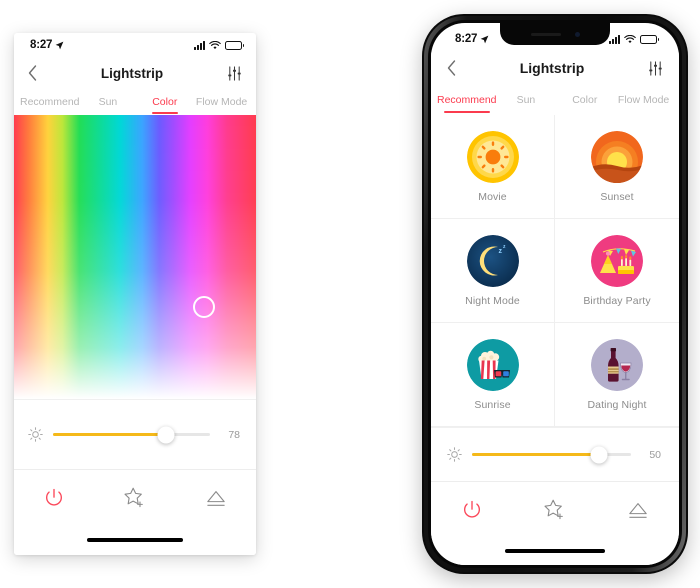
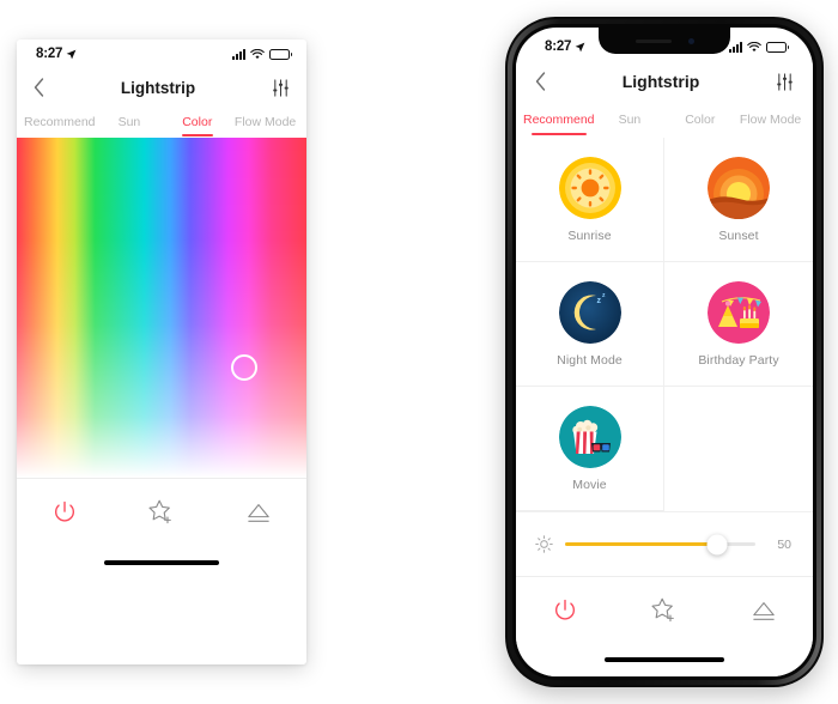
  8:27
  Lightstrip
  Recommend
  Sun
  Color
  Flow Mode
- 78
  8:27
  Lightstrip
  Recommend
  Sun
  Color
  Flow Mode
- Movie
+ Sunrise
  Sunset
  Night Mode
  Birthday Party
- Sunrise
+ Movie
- Dating Night
  50
